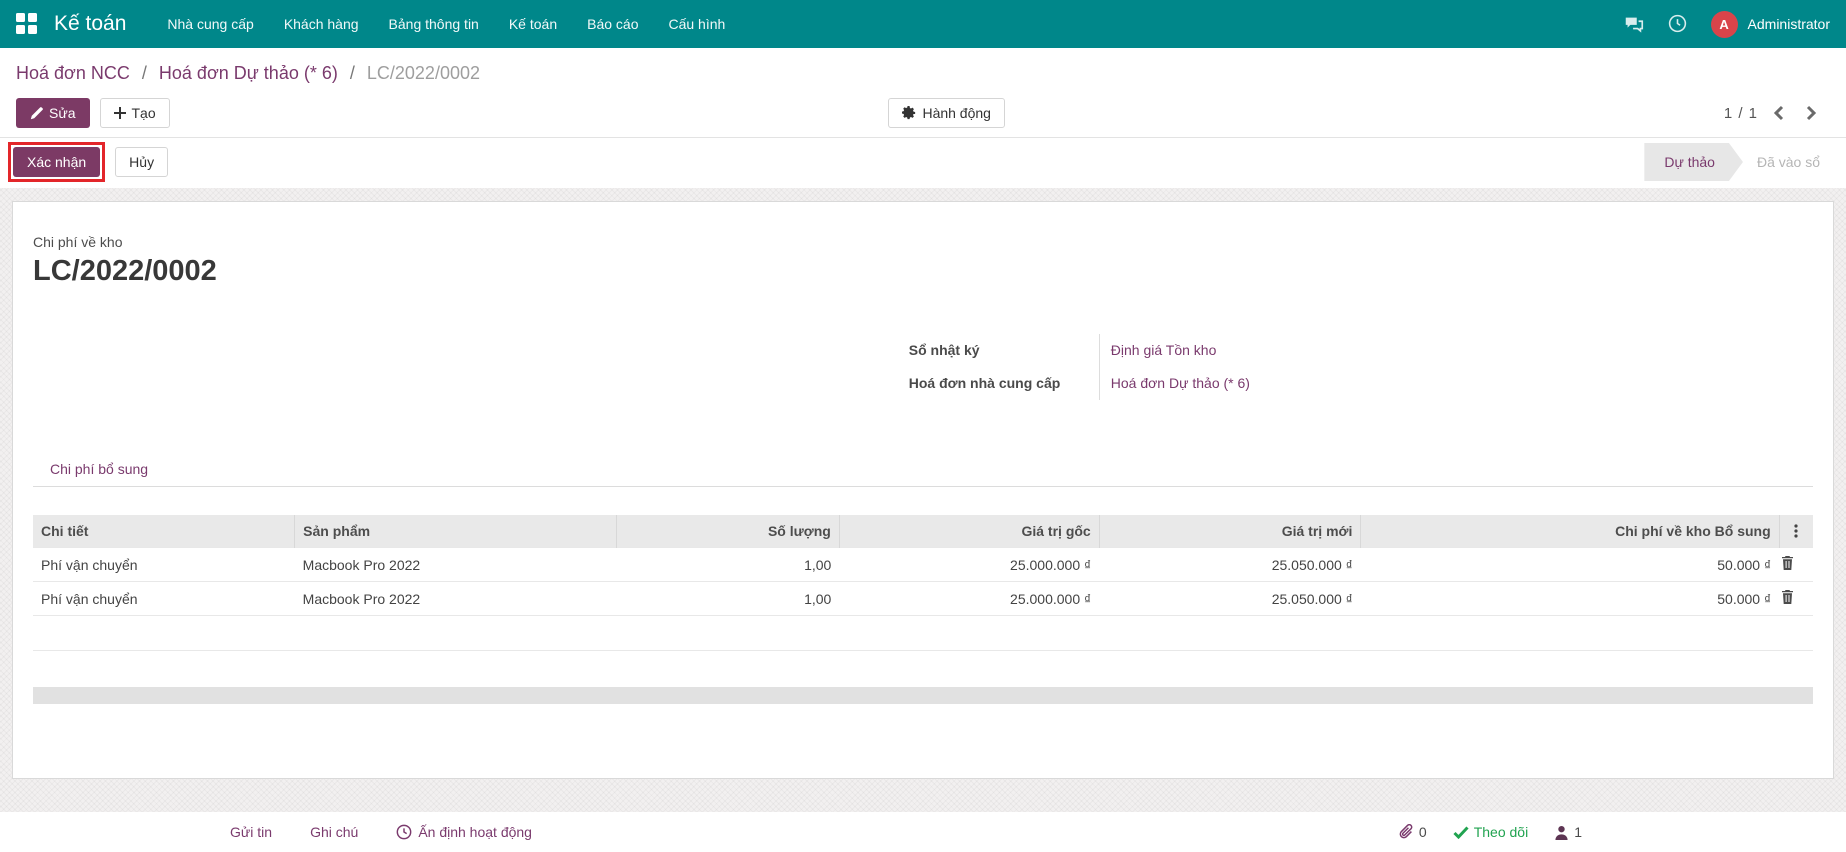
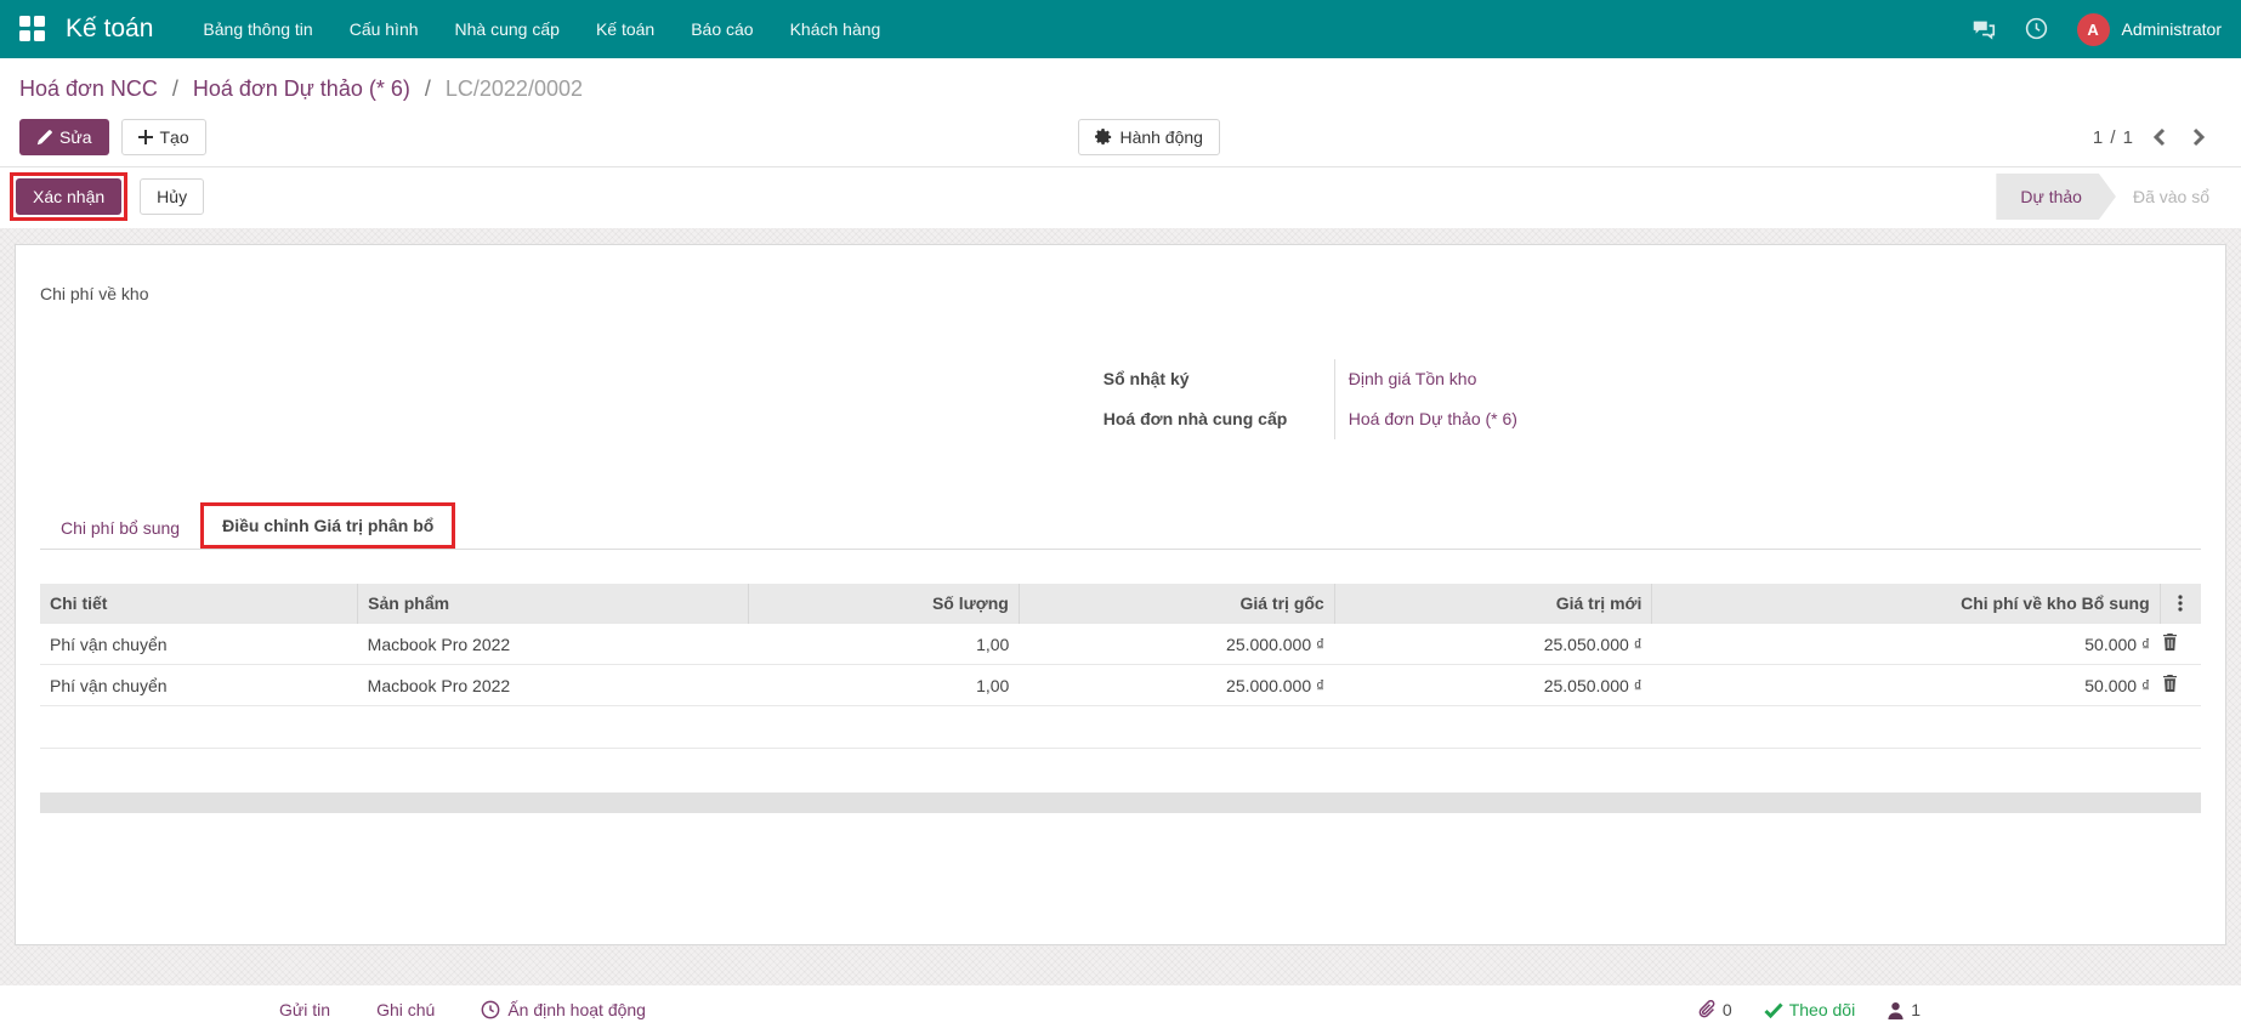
  Kế toán
- Nhà cung cấp
+ Bảng thông tin
- Khách hàng
+ Cấu hình
- Bảng thông tin
+ Nhà cung cấp
  Kế toán
  Báo cáo
- Cấu hình
+ Khách hàng
  A
  Administrator
  Hoá đơn NCC / Hoá đơn Dự thảo (* 6) / LC/2022/0002
  Sửa
  Tạo
  Hành động
  1 / 1
  Xác nhận
  Hủy
  Dự thảo
  Đã vào sổ
  Chi phí về kho
- LC/2022/0002
  Sổ nhật ký
  Định giá Tồn kho
  Hoá đơn nhà cung cấp
  Hoá đơn Dự thảo (* 6)
  Chi phí bổ sung
+ Điều chỉnh Giá trị phân bổ
  Chi tiết	Sản phẩm	Số lượng	Giá trị gốc	Giá trị mới	Chi phí về kho Bổ sung
  Phí vận chuyển	Macbook Pro 2022	1,00	25.000.000 ₫	25.050.000 ₫	50.000 ₫
  Phí vận chuyển	Macbook Pro 2022	1,00	25.000.000 ₫	25.050.000 ₫	50.000 ₫
  Gửi tin
  Ghi chú
  Ấn định hoạt động
  0
  Theo dõi
  1
